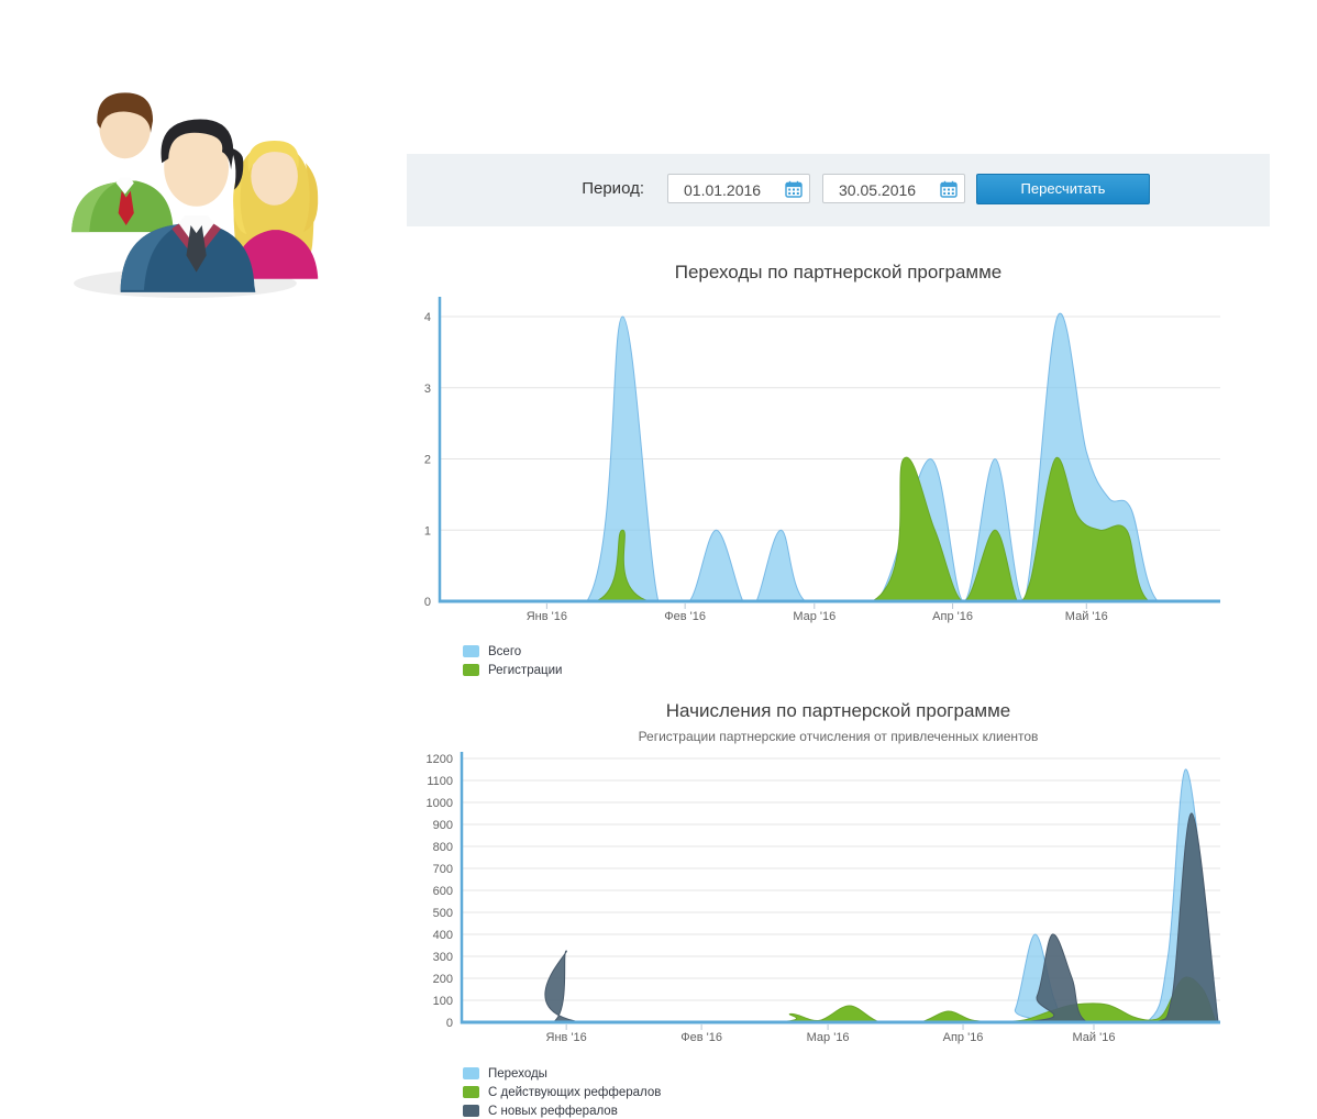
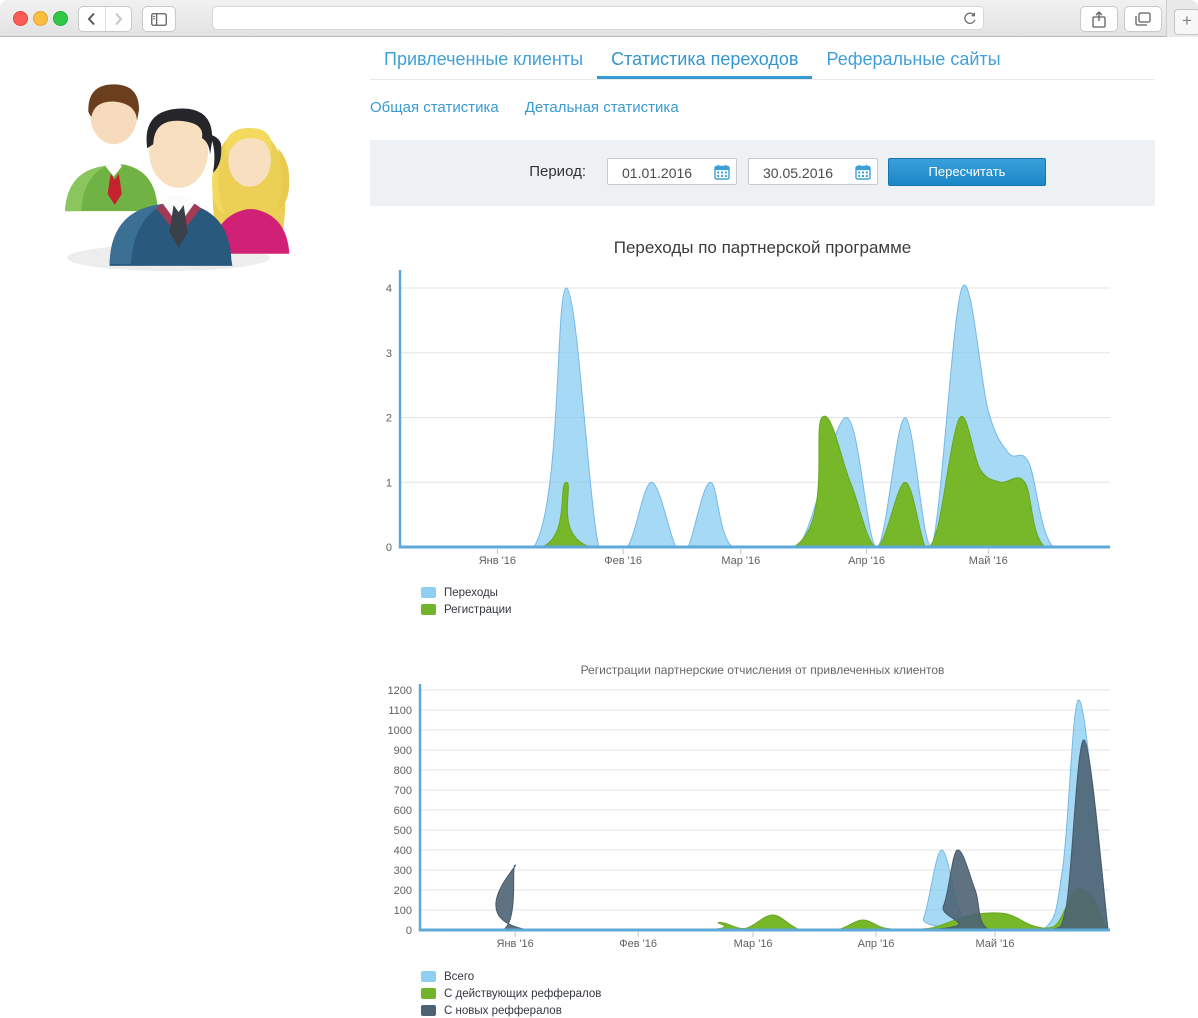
+ +
+ Привлеченные клиенты Статистика переходов Реферальные сайты
+ Общая статистика Детальная статистика
  Период:
  01.01.2016
  30.05.2016
  Пересчитать
  Переходы по партнерской программе
  0
  1
  2
  3
  4
  Янв '16
  Фев '16
  Мар '16
  Апр '16
  Май '16
- Всего
+ Переходы
  Регистрации
- Начисления по партнерской программе
  Регистрации партнерские отчисления от привлеченных клиентов
  0
  100
  200
  300
  400
  500
  600
  700
  800
  900
  1000
  1100
  1200
  Янв '16
  Фев '16
  Мар '16
  Апр '16
  Май '16
- Переходы
+ Всего
  С действующих реффералов
  С новых реффералов
